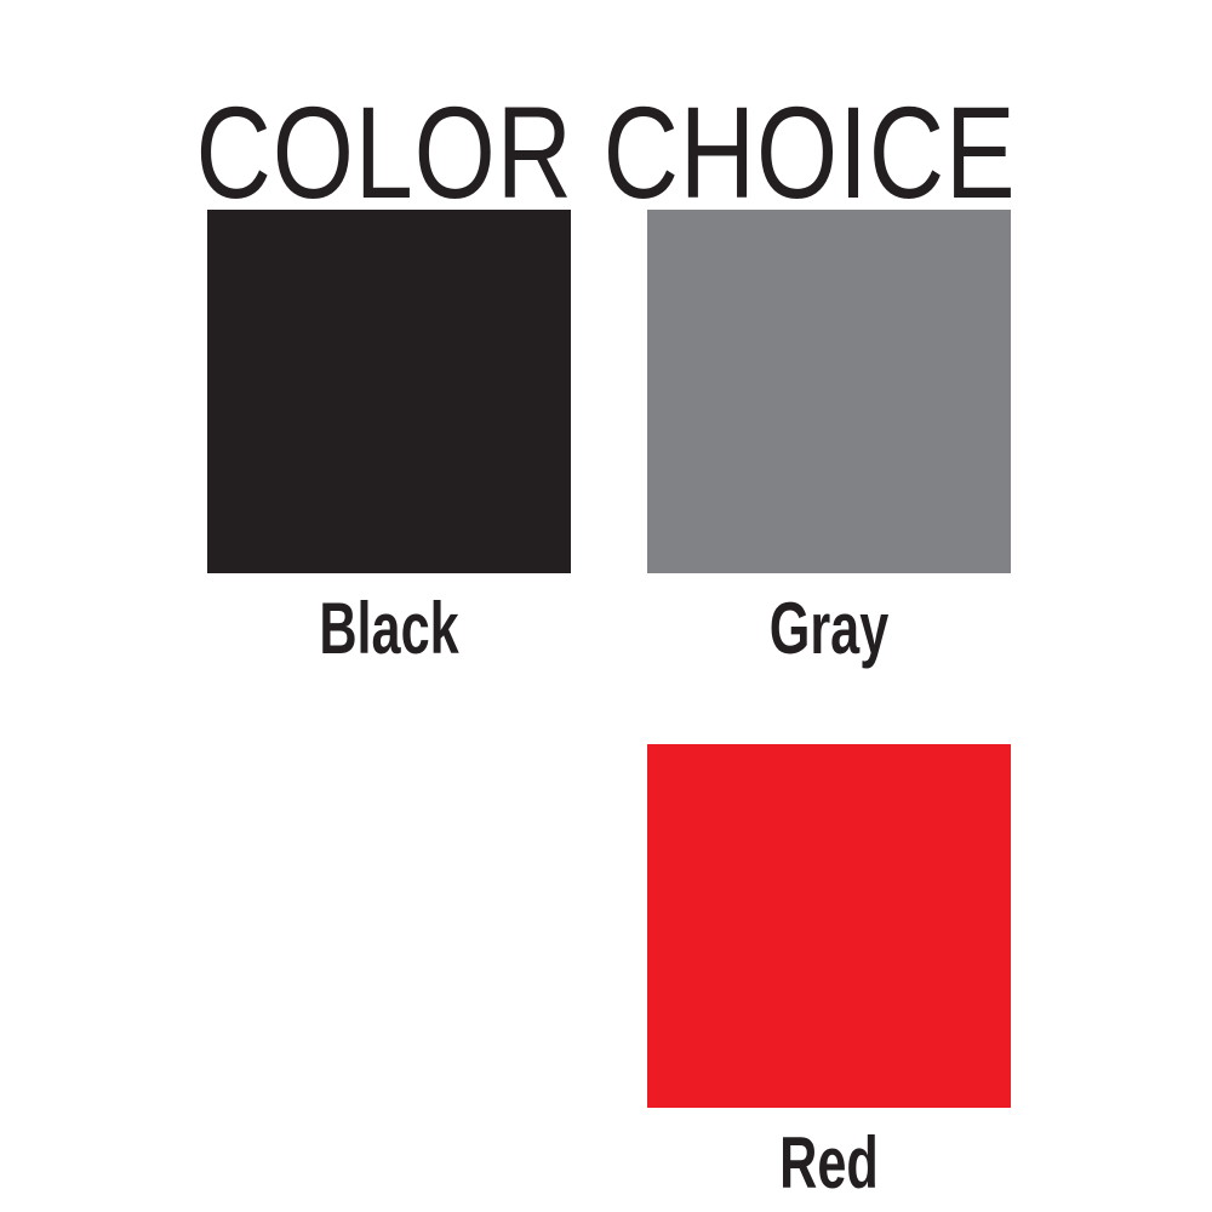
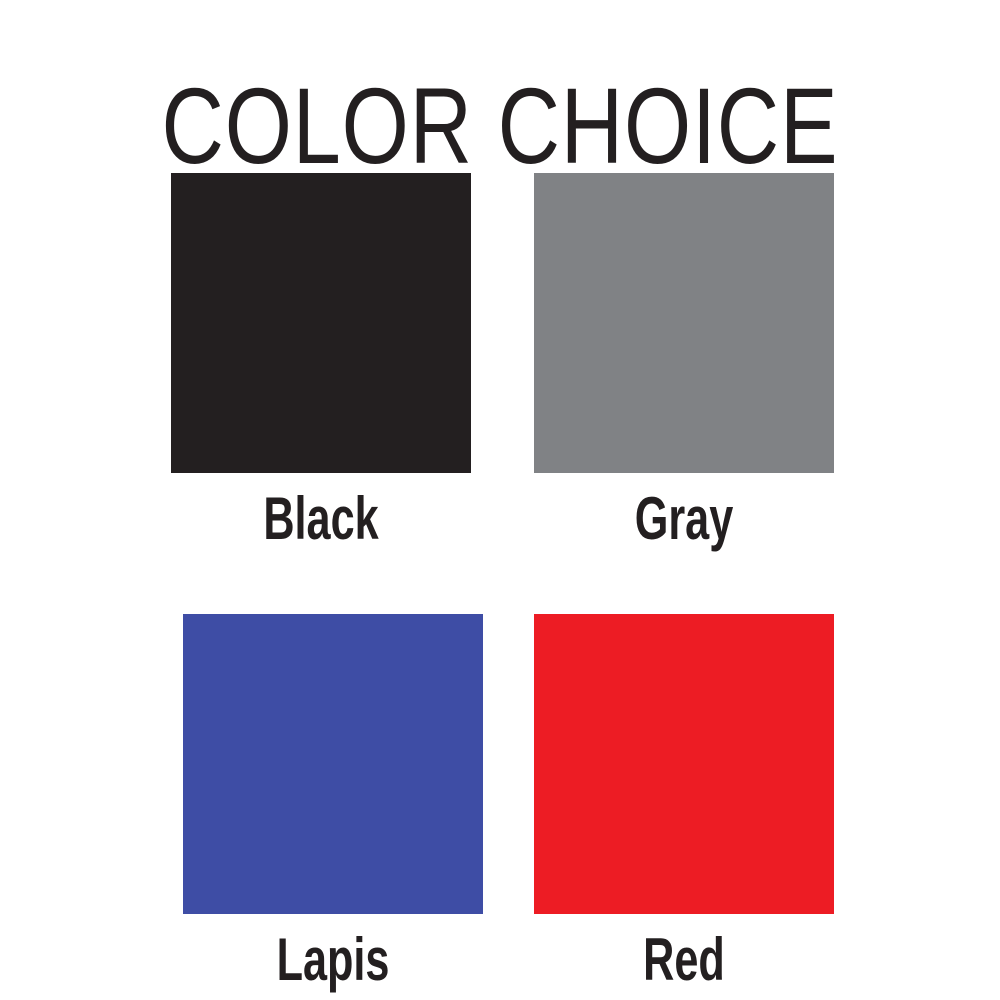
  COLOR CHOICE
  Black
  Gray
+ Lapis
  Red
